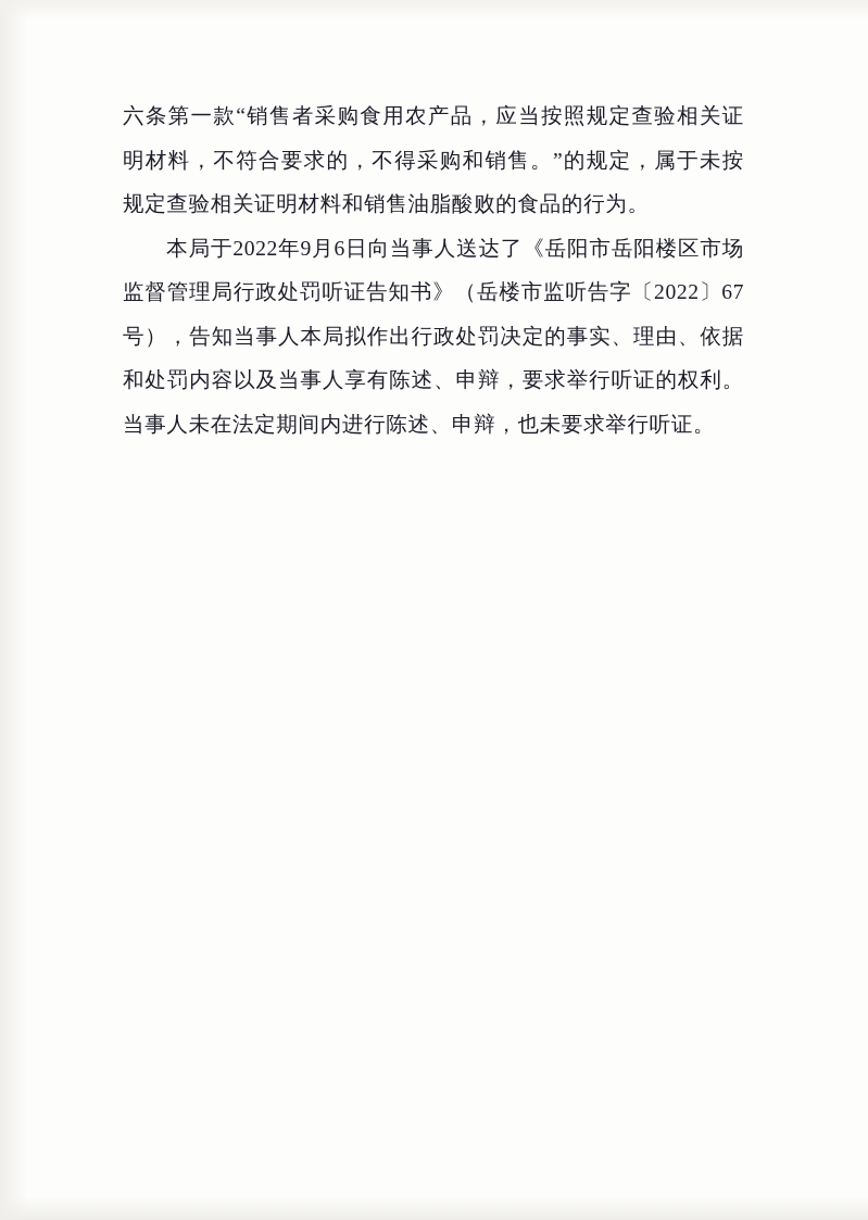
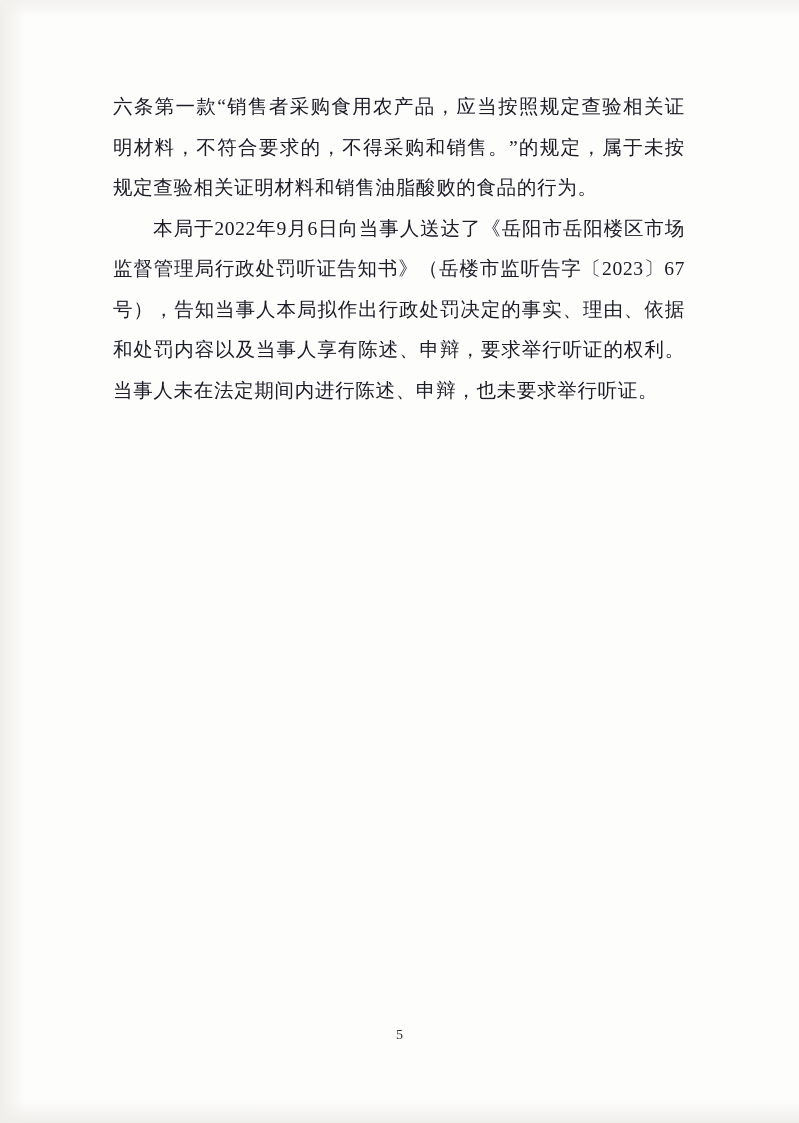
  六条第一款“销售者采购食用农产品，应当按照规定查验相关证明材料，不符合要求的，不得采购和销售。”的规定，属于未按规定查验相关证明材料和销售油脂酸败的食品的行为。
- 本局于2022年9月6日向当事人送达了《岳阳市岳阳楼区市场监督管理局行政处罚听证告知书》（岳楼市监听告字〔2022〕67号），告知当事人本局拟作出行政处罚决定的事实、理由、依据和处罚内容以及当事人享有陈述、申辩，要求举行听证的权利。当事人未在法定期间内进行陈述、申辩，也未要求举行听证。
+ 本局于2022年9月6日向当事人送达了《岳阳市岳阳楼区市场监督管理局行政处罚听证告知书》（岳楼市监听告字〔2023〕67号），告知当事人本局拟作出行政处罚决定的事实、理由、依据和处罚内容以及当事人享有陈述、申辩，要求举行听证的权利。当事人未在法定期间内进行陈述、申辩，也未要求举行听证。
+ 5
